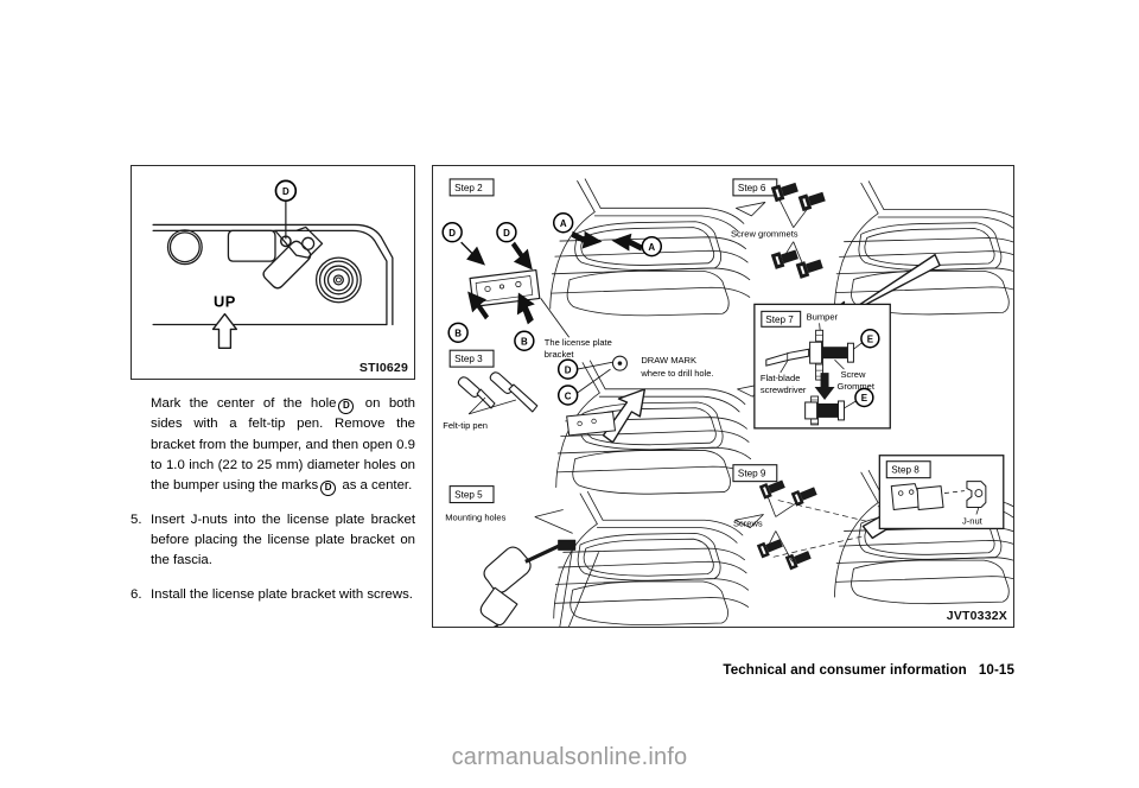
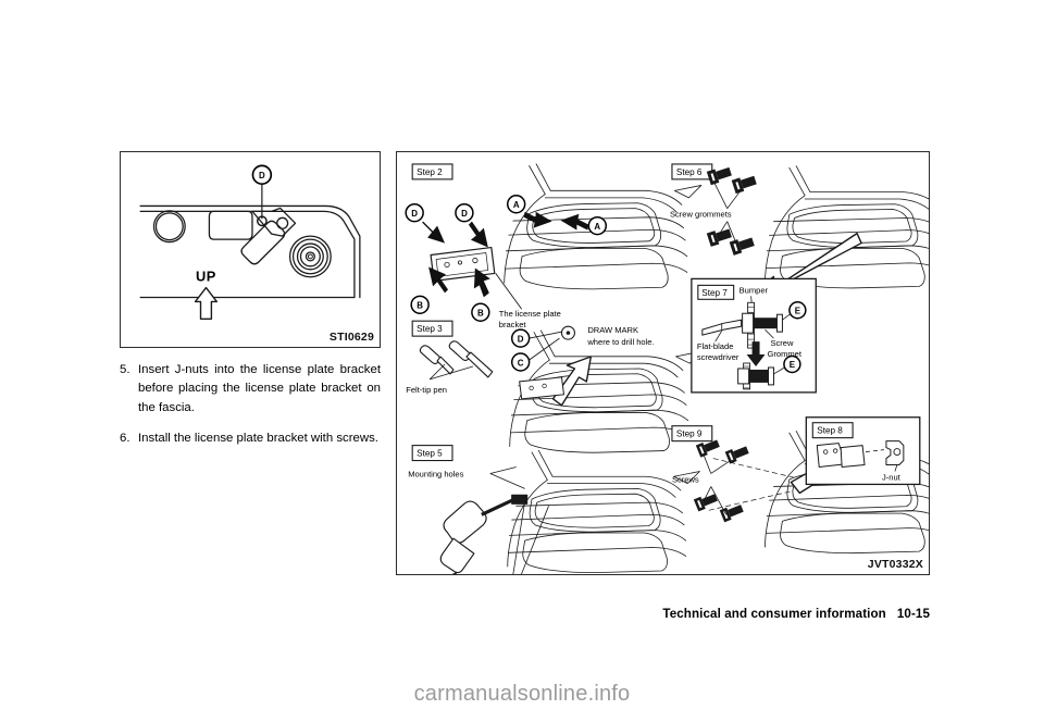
  D
  UP
  STI0629
- Mark the center of the hole D on both sides with a felt-tip pen. Remove the bracket from the bumper, and then open 0.9 to 1.0 inch (22 to 25 mm) diameter holes on the bumper using the marks D as a center.
  5.
  Insert J-nuts into the license plate bracket before placing the license plate bracket on the fascia.
  6.
  Install the license plate bracket with screws.
  Step 2
  D
  D
  A
  A
  B
  B
  The license plate
  bracket
  Step 3
  Felt-tip pen
  D
  C
  DRAW MARK
  where to drill hole.
  Step 5
  Mounting holes
  Step 6
  Screw grommets
  Step 7
  Bumper
  E
  Flat-blade
  screwdriver
  Screw
  Grommet
  E
  Step 9
  Screws
  Step 8
  J-nut
  JVT0332X
  Technical and consumer information 10-15
  carmanualsonline.info
